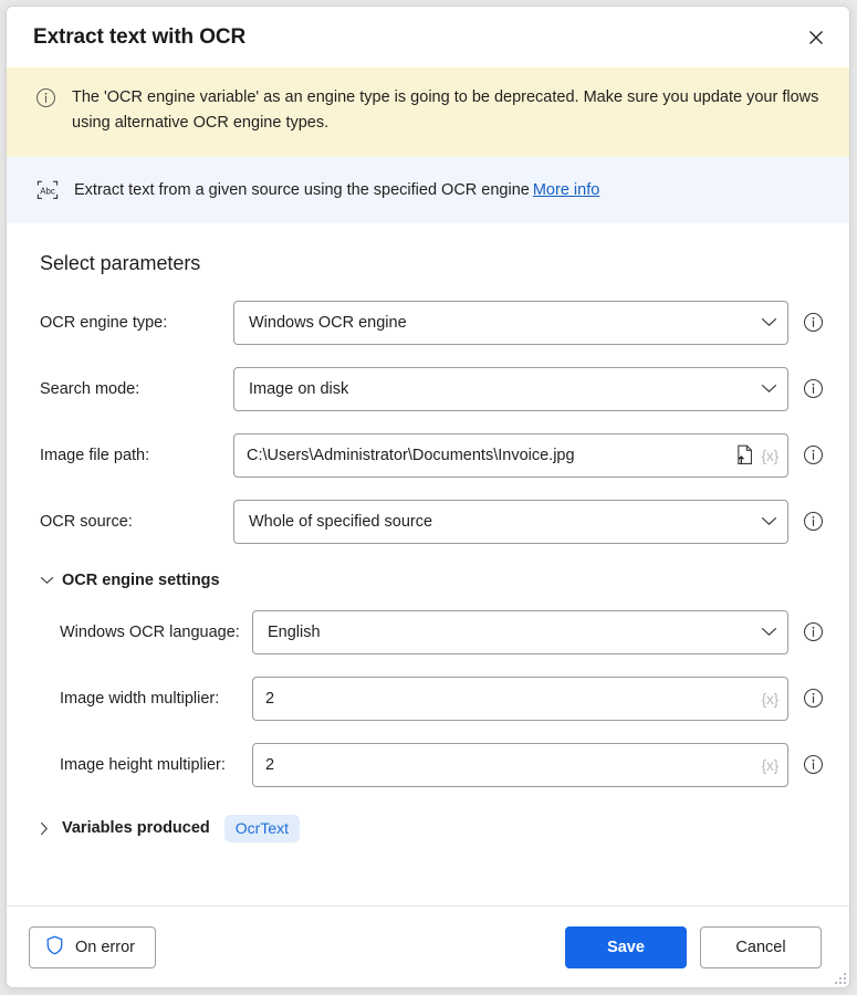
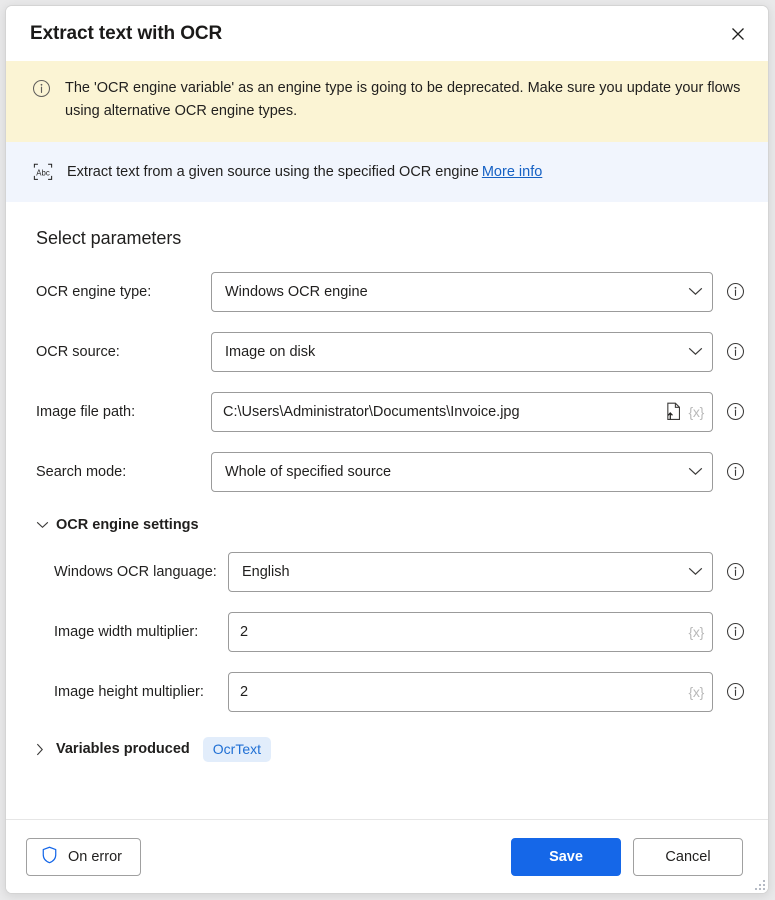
  Extract text with OCR
  The 'OCR engine variable' as an engine type is going to be deprecated. Make sure you update your flows using alternative OCR engine types.
  Abc
  Extract text from a given source using the specified OCR engine More info
  Select parameters
  OCR engine type:
  Windows OCR engine
- Search mode:
+ OCR source:
  Image on disk
  Image file path:
  C:\Users\Administrator\Documents\Invoice.jpg
  {x}
- OCR source:
+ Search mode:
  Whole of specified source
  OCR engine settings
  Windows OCR language:
  English
  Image width multiplier:
  2
  {x}
  Image height multiplier:
  2
  {x}
  Variables produced
  OcrText
  On error
  Save
  Cancel
